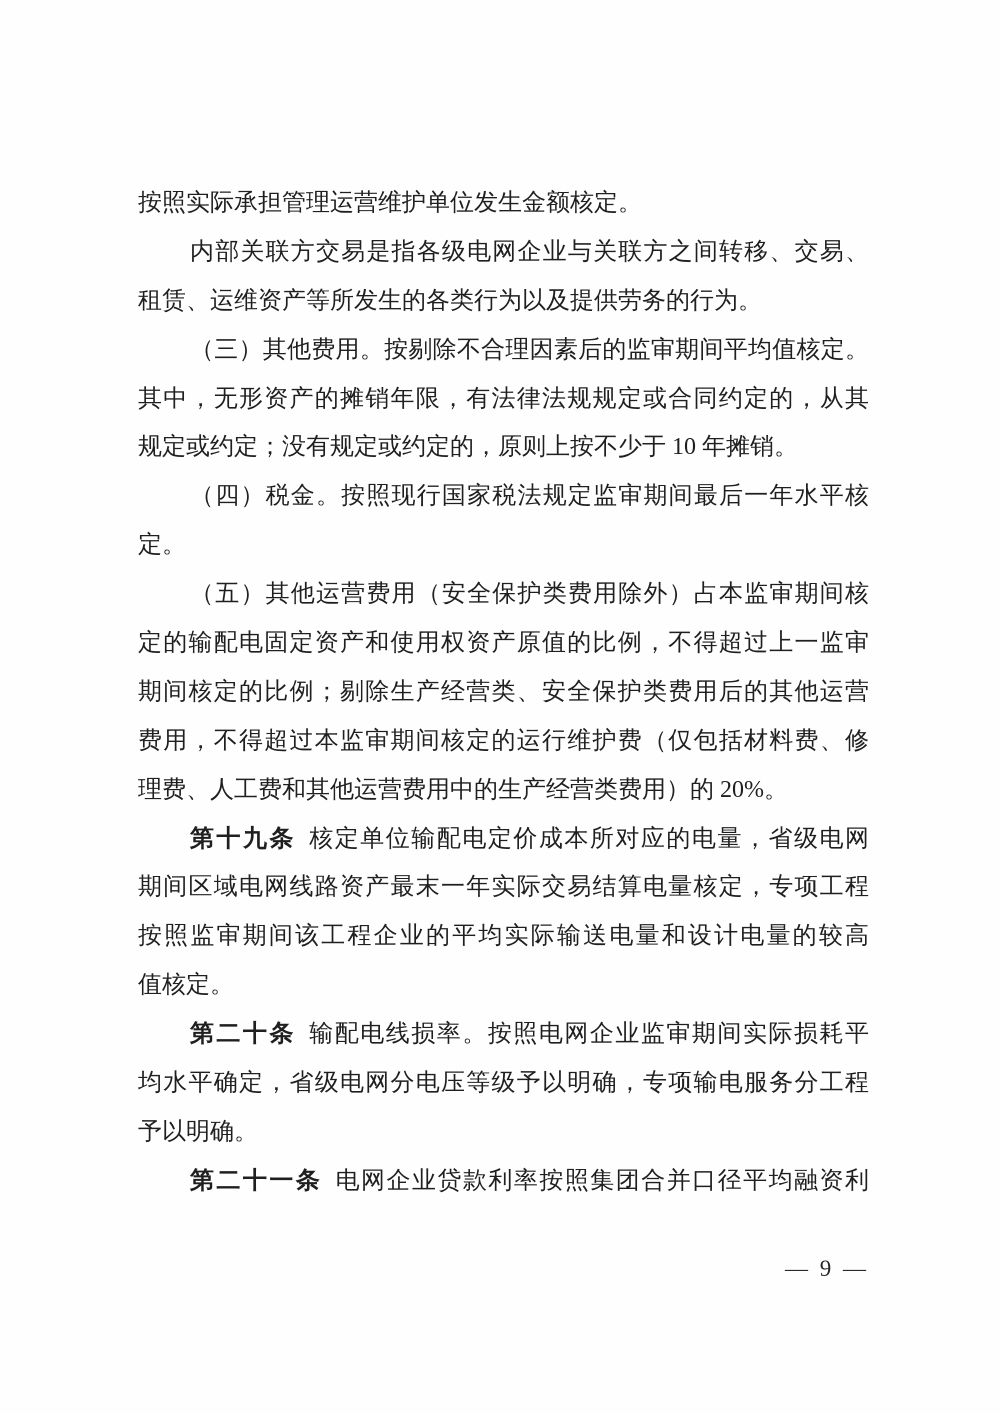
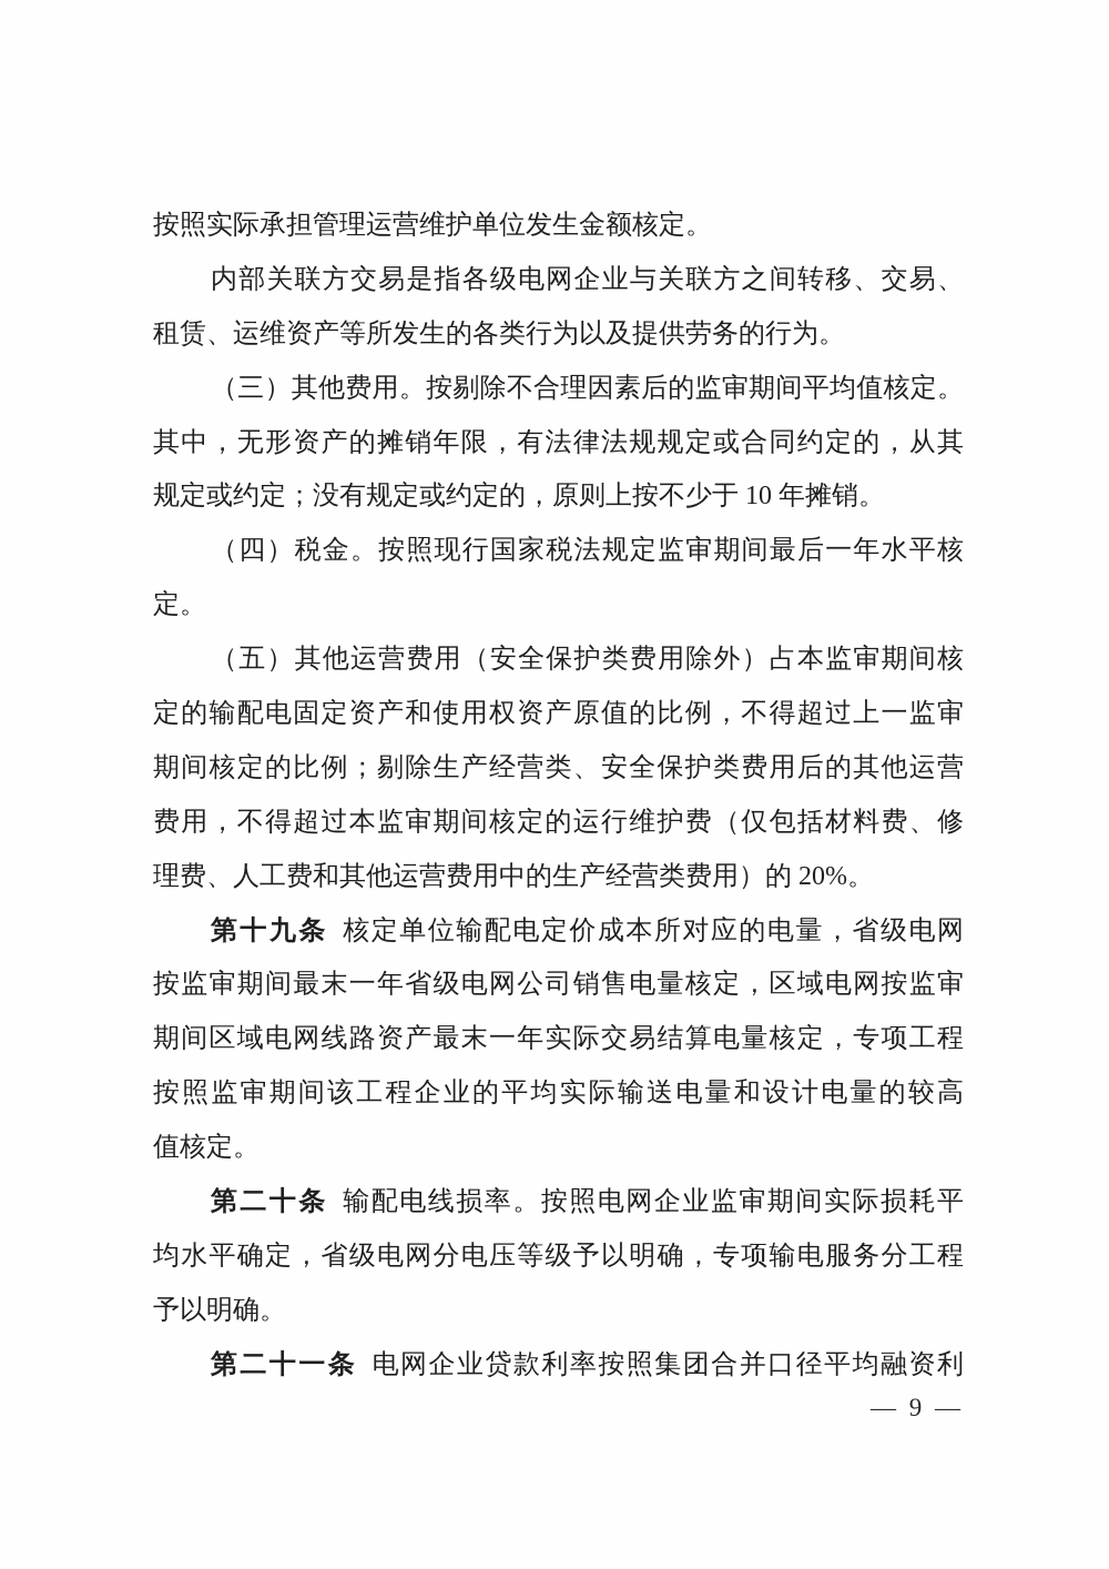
  按照实际承担管理运营维护单位发生金额核定。
  内部关联方交易是指各级电网企业与关联方之间转移、交易、
  租赁、运维资产等所发生的各类行为以及提供劳务的行为。
  （三）其他费用。按剔除不合理因素后的监审期间平均值核定。
  其中，无形资产的摊销年限，有法律法规规定或合同约定的，从其
  规定或约定；没有规定或约定的，原则上按不少于 10 年摊销。
  （四）税金。按照现行国家税法规定监审期间最后一年水平核
  定。
  （五）其他运营费用（安全保护类费用除外）占本监审期间核
  定的输配电固定资产和使用权资产原值的比例，不得超过上一监审
  期间核定的比例；剔除生产经营类、安全保护类费用后的其他运营
  费用，不得超过本监审期间核定的运行维护费（仅包括材料费、修
  理费、人工费和其他运营费用中的生产经营类费用）的 20%。
  第十九条 核定单位输配电定价成本所对应的电量，省级电网
+ 按监审期间最末一年省级电网公司销售电量核定，区域电网按监审
  期间区域电网线路资产最末一年实际交易结算电量核定，专项工程
  按照监审期间该工程企业的平均实际输送电量和设计电量的较高
  值核定。
  第二十条 输配电线损率。按照电网企业监审期间实际损耗平
  均水平确定，省级电网分电压等级予以明确，专项输电服务分工程
  予以明确。
  第二十一条 电网企业贷款利率按照集团合并口径平均融资利
  — 9 —
